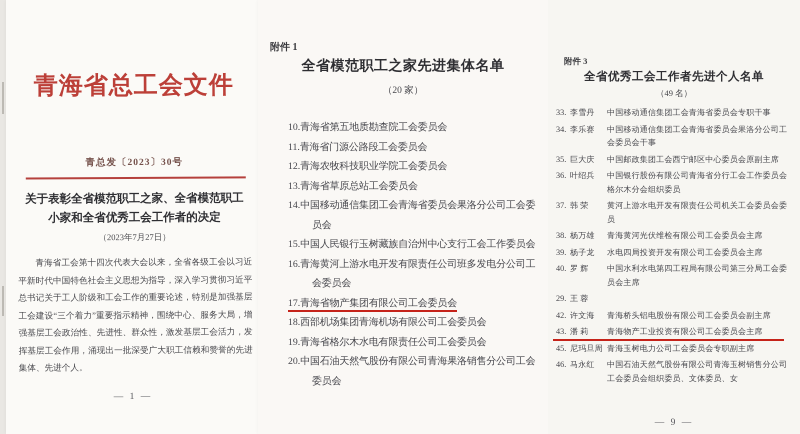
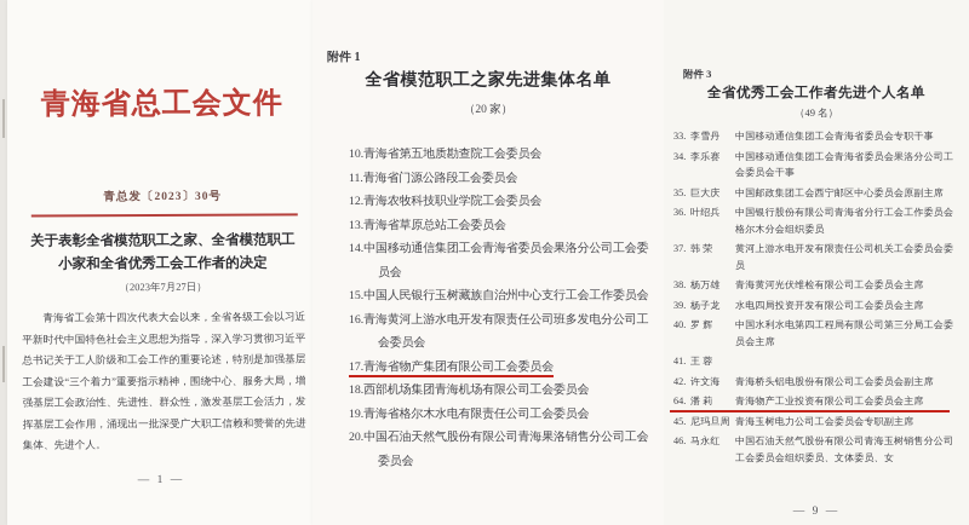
  青海省总工会文件
  青总发〔2023〕30号
  关于表彰全省模范职工之家、全省模范职工
  小家和全省优秀工会工作者的决定
  （2023年7月27日）
  青海省工会第十四次代表大会以来，全省各级工会以习近平新时代中国特色社会主义思想为指导，深入学习贯彻习近平总书记关于工人阶级和工会工作的重要论述，特别是加强基层工会建设“三个着力”重要指示精神，围绕中心、服务大局，增强基层工会政治性、先进性、群众性，激发基层工会活力，发挥基层工会作用，涌现出一批深受广大职工信赖和赞誉的先进集体、先进个人。
  — 1 —
  附件 1
  全省模范职工之家先进集体名单
  （20 家）
  10.青海省第五地质勘查院工会委员会
  11.青海省门源公路段工会委员会
  12.青海农牧科技职业学院工会委员会
  13.青海省草原总站工会委员会
  14.中国移动通信集团工会青海省委员会果洛分公司工会委员会
  15.中国人民银行玉树藏族自治州中心支行工会工作委员会
  16.青海黄河上游水电开发有限责任公司班多发电分公司工会委员会
  17.青海省物产集团有限公司工会委员会
  18.西部机场集团青海机场有限公司工会委员会
  19.青海省格尔木水电有限责任公司工会委员会
  20.中国石油天然气股份有限公司青海果洛销售分公司工会委员会
  附件 3
  全省优秀工会工作者先进个人名单
  （49 名）
  33.
  李雪丹
  中国移动通信集团工会青海省委员会专职干事
  34.
  李乐赛
  中国移动通信集团工会青海省委员会果洛分公司工会委员会干事
  35.
  巨大庆
  中国邮政集团工会西宁邮区中心委员会原副主席
  36.
  叶绍兵
  中国银行股份有限公司青海省分行工会工作委员会格尔木分会组织委员
  37.
  韩 荣
  黄河上游水电开发有限责任公司机关工会委员会委员
  38.
  杨万雄
  青海黄河光伏维检有限公司工会委员会主席
  39.
  杨子龙
  水电四局投资开发有限公司工会委员会主席
  40.
  罗 辉
  中国水利水电第四工程局有限公司第三分局工会委员会主席
- 29.
+ 41.
  王 蓉
  42.
  许文海
  青海桥头铝电股份有限公司工会委员会副主席
- 43.
+ 64.
  潘 莉
  青海物产工业投资有限公司工会委员会主席
  45.
  尼玛旦周
  青海玉树电力公司工会委员会专职副主席
  46.
  马永红
  中国石油天然气股份有限公司青海玉树销售分公司工会委员会组织委员、文体委员、女
  — 9 —
